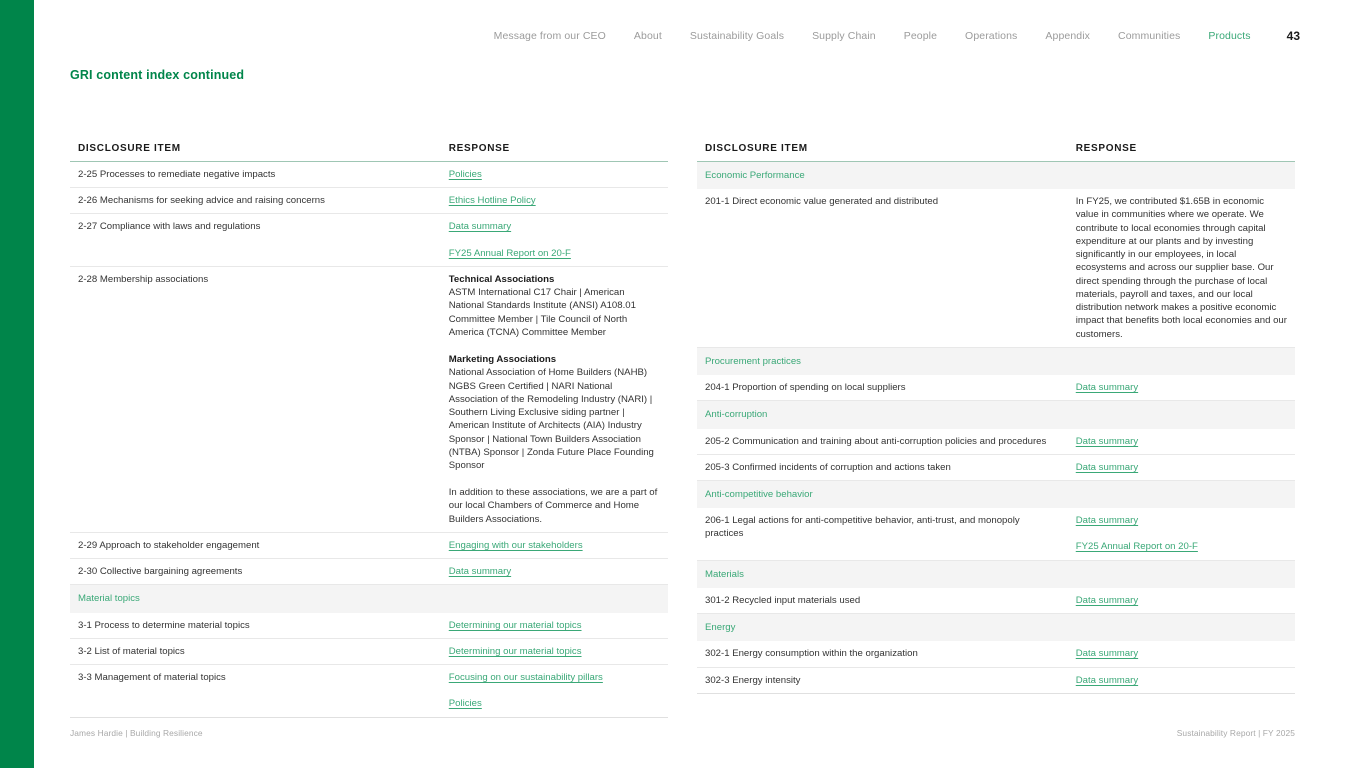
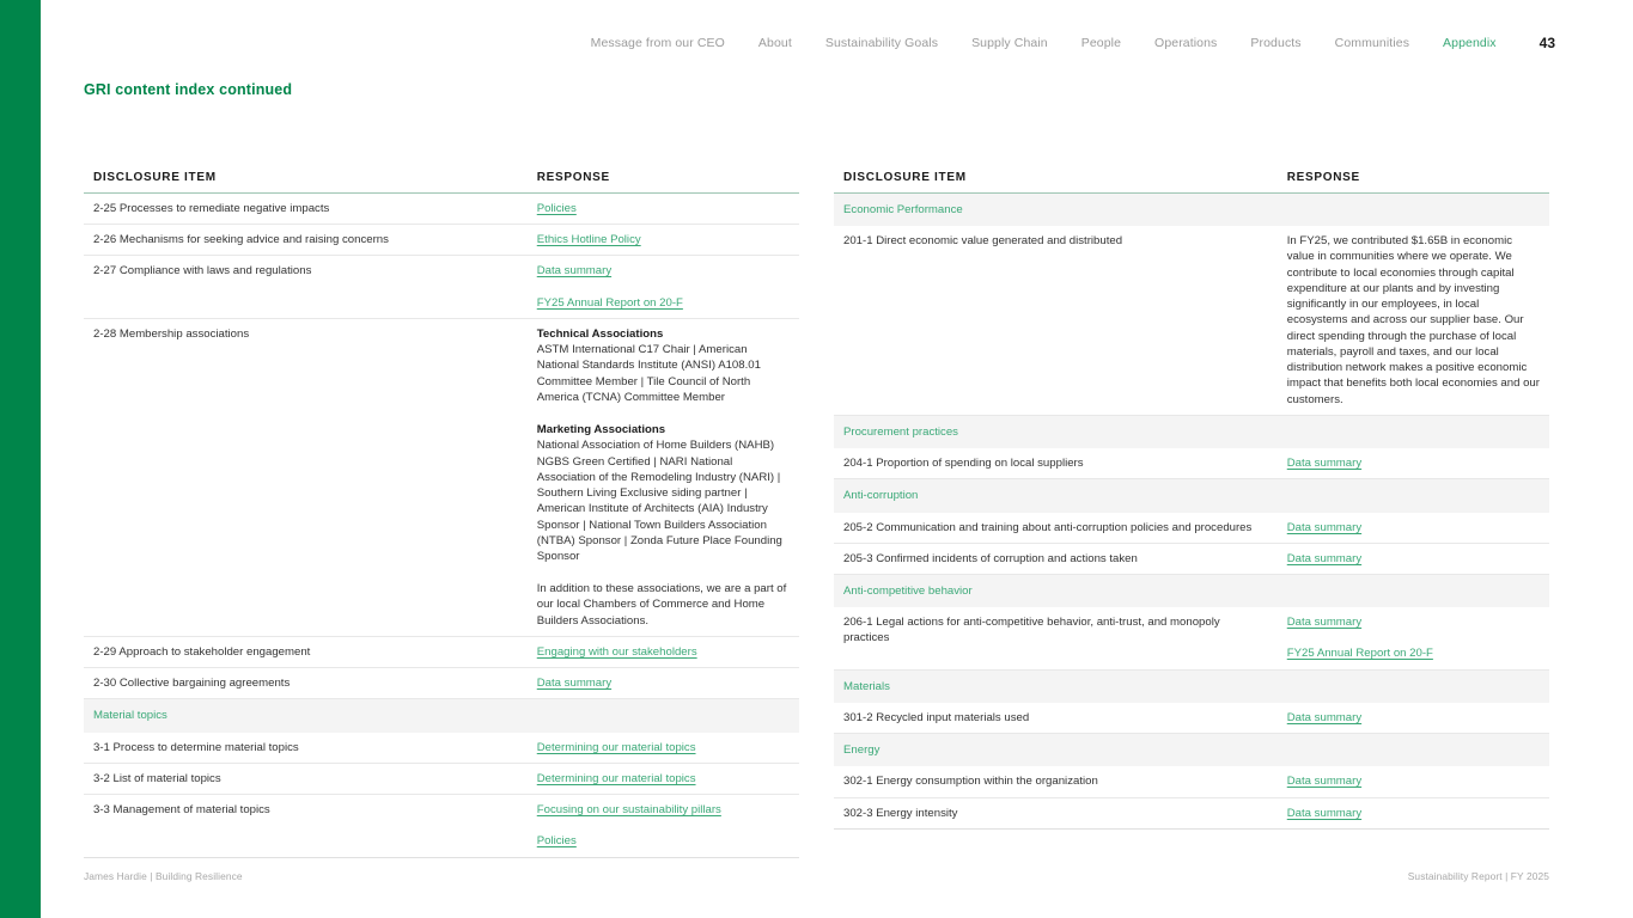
  Message from our CEO
  About
  Sustainability Goals
  Supply Chain
  People
  Operations
- Appendix
+ Products
  Communities
- Products
+ Appendix
  43
  GRI content index continued
  DISCLOSURE ITEM	RESPONSE
  2-25 Processes to remediate negative impacts	Policies
  2-26 Mechanisms for seeking advice and raising concerns	Ethics Hotline Policy
  2-27 Compliance with laws and regulations	Data summaryFY25 Annual Report on 20-F
  2-28 Membership associations	Technical AssociationsASTM International C17 Chair | American National Standards Institute (ANSI) A108.01 Committee Member | Tile Council of North America (TCNA) Committee MemberMarketing AssociationsNational Association of Home Builders (NAHB) NGBS Green Certified | NARI National Association of the Remodeling Industry (NARI) | Southern Living Exclusive siding partner | American Institute of Architects (AIA) Industry Sponsor | National Town Builders Association (NTBA) Sponsor | Zonda Future Place Founding SponsorIn addition to these associations, we are a part of our local Chambers of Commerce and Home Builders Associations.
  2-29 Approach to stakeholder engagement	Engaging with our stakeholders
  2-30 Collective bargaining agreements	Data summary
  Material topics
  3-1 Process to determine material topics	Determining our material topics
  3-2 List of material topics	Determining our material topics
  3-3 Management of material topics	Focusing on our sustainability pillarsPolicies
  DISCLOSURE ITEM	RESPONSE
  Economic Performance
  201-1 Direct economic value generated and distributed	In FY25, we contributed $1.65B in economic value in communities where we operate. We contribute to local economies through capital expenditure at our plants and by investing significantly in our employees, in local ecosystems and across our supplier base. Our direct spending through the purchase of local materials, payroll and taxes, and our local distribution network makes a positive economic impact that benefits both local economies and our customers.
  Procurement practices
  204-1 Proportion of spending on local suppliers	Data summary
  Anti-corruption
  205-2 Communication and training about anti-corruption policies and procedures	Data summary
  205-3 Confirmed incidents of corruption and actions taken	Data summary
  Anti-competitive behavior
  206-1 Legal actions for anti-competitive behavior, anti-trust, and monopoly practices	Data summaryFY25 Annual Report on 20-F
  Materials
  301-2 Recycled input materials used	Data summary
  Energy
  302-1 Energy consumption within the organization	Data summary
  302-3 Energy intensity	Data summary
  James Hardie | Building Resilience
  Sustainability Report | FY 2025
